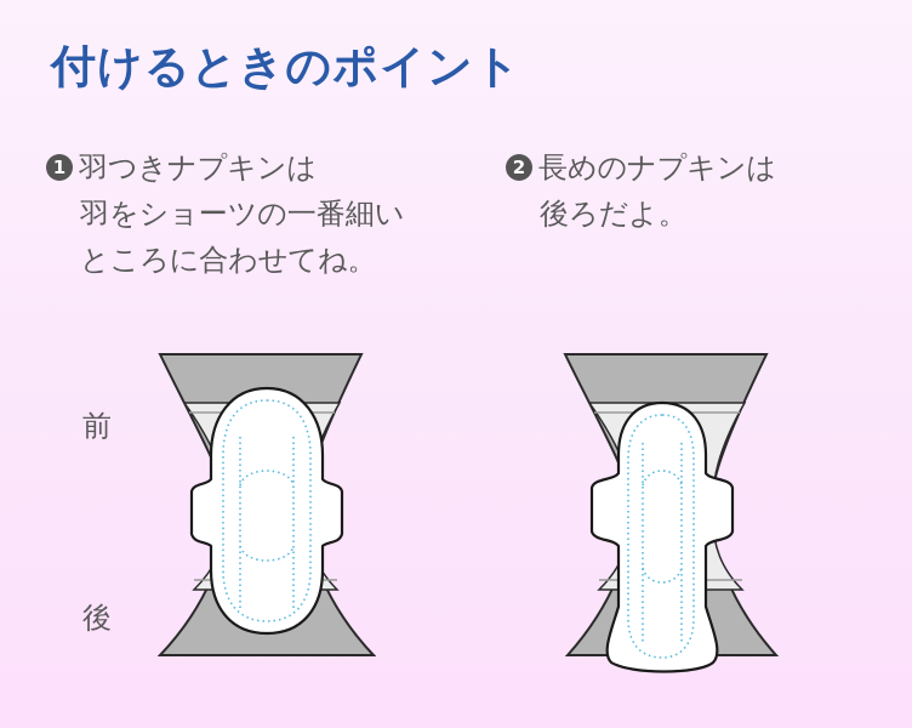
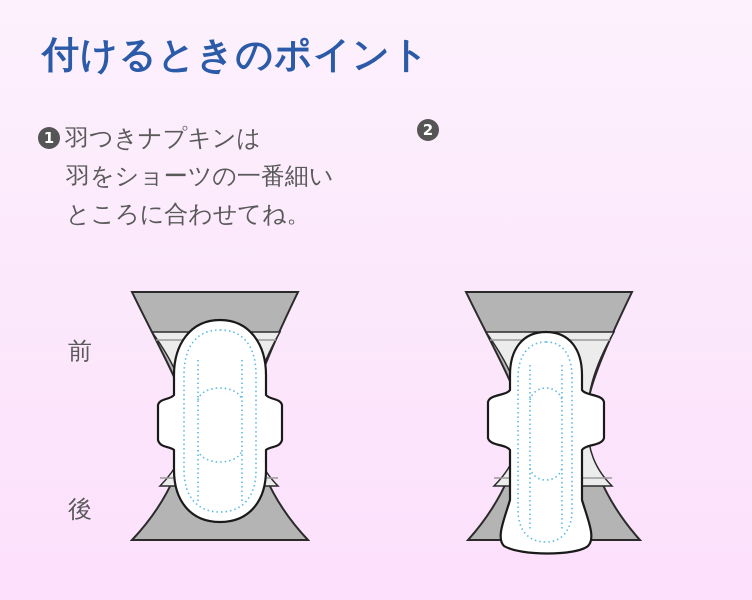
  付けるときのポイント
  1
  羽つきナプキンは
  羽をショーツの一番細い
  ところに合わせてね。
  2
- 長めのナプキンは
- 後ろだよ。
  前
  後
